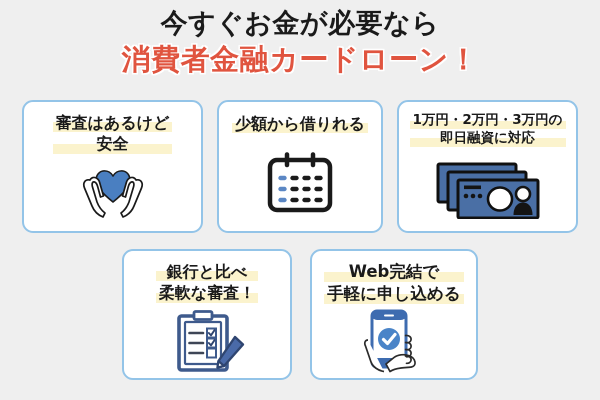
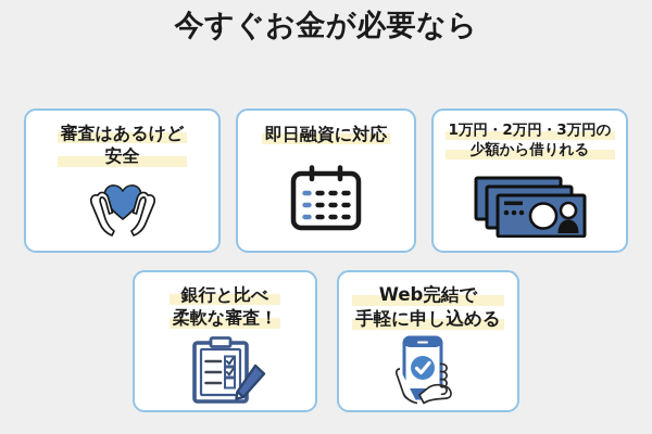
  今すぐお金が必要なら
- 消費者金融カードローン！
  審査はあるけど
  安全
- 少額から借りれる
+ 即日融資に対応
  1万円・2万円・3万円の
- 即日融資に対応
+ 少額から借りれる
  銀行と比べ
  柔軟な審査！
  Web完結で
  手軽に申し込める
